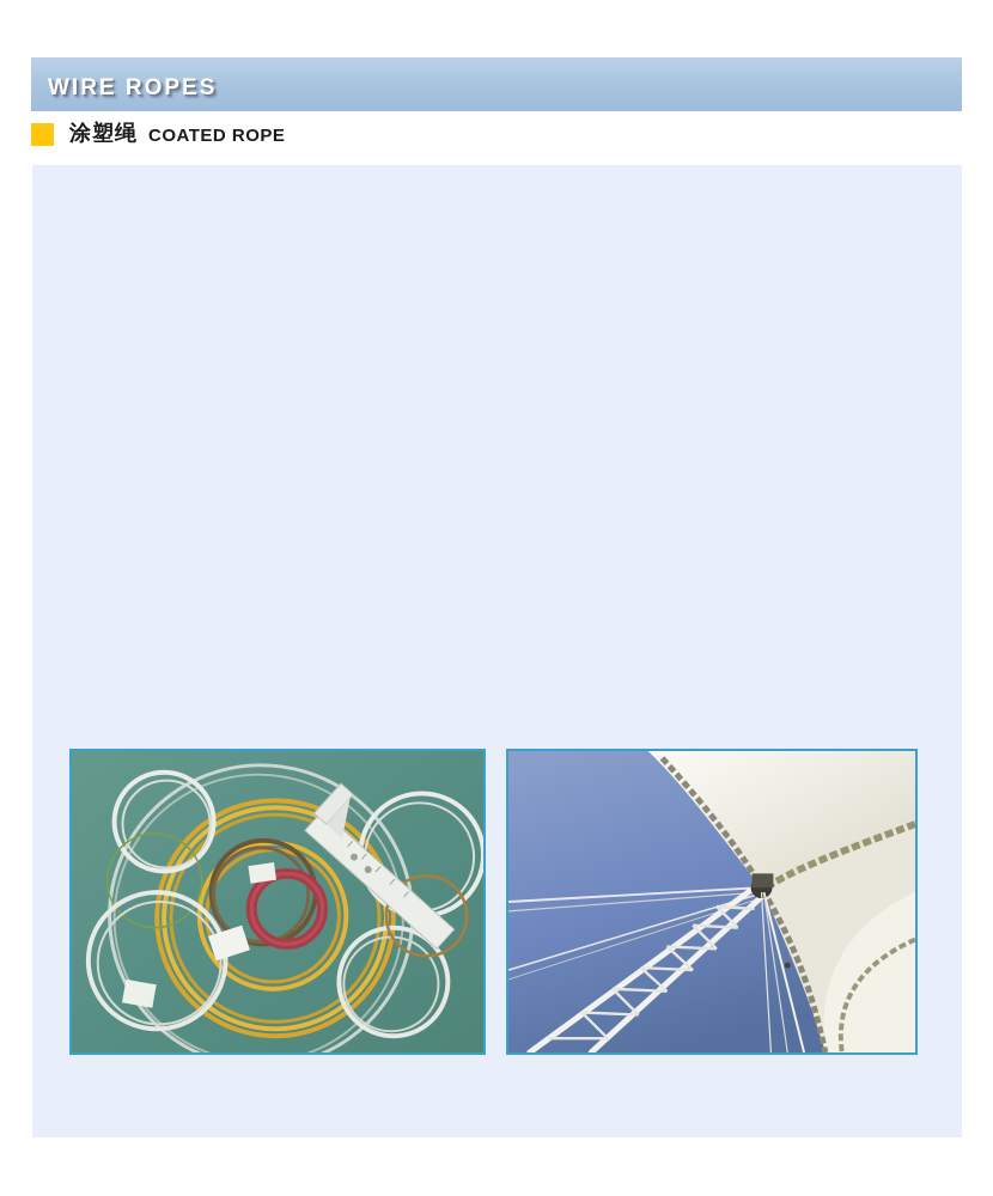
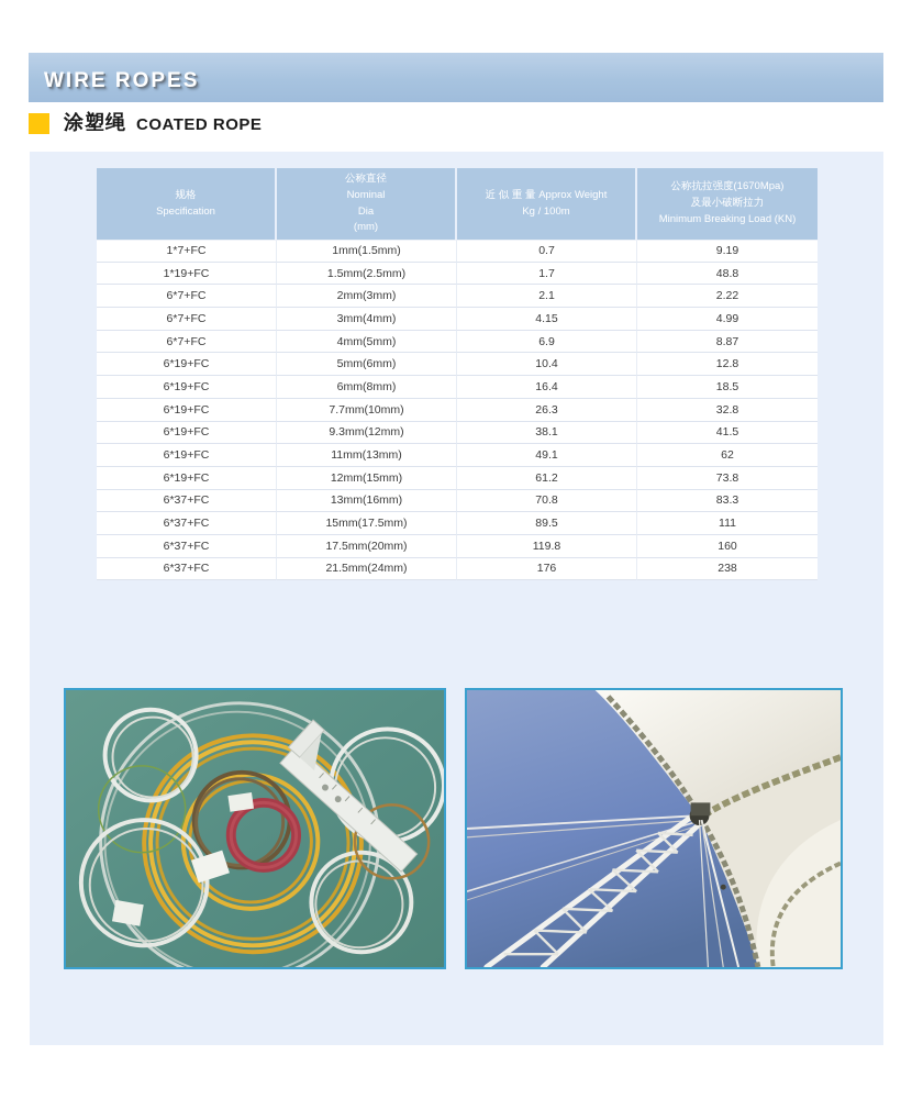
  WIRE ROPES
  涂塑绳
  COATED ROPE
+ 规格 Specification	公称直径 Nominal Dia (mm)	近 似 重 量 Approx Weight Kg / 100m	公称抗拉强度(1670Mpa) 及最小破断拉力 Minimum Breaking Load (KN)
+ 1*7+FC	1mm(1.5mm)	0.7	9.19
+ 1*19+FC	1.5mm(2.5mm)	1.7	48.8
+ 6*7+FC	2mm(3mm)	2.1	2.22
+ 6*7+FC	3mm(4mm)	4.15	4.99
+ 6*7+FC	4mm(5mm)	6.9	8.87
+ 6*19+FC	5mm(6mm)	10.4	12.8
+ 6*19+FC	6mm(8mm)	16.4	18.5
+ 6*19+FC	7.7mm(10mm)	26.3	32.8
+ 6*19+FC	9.3mm(12mm)	38.1	41.5
+ 6*19+FC	11mm(13mm)	49.1	62
+ 6*19+FC	12mm(15mm)	61.2	73.8
+ 6*37+FC	13mm(16mm)	70.8	83.3
+ 6*37+FC	15mm(17.5mm)	89.5	111
+ 6*37+FC	17.5mm(20mm)	119.8	160
+ 6*37+FC	21.5mm(24mm)	176	238
